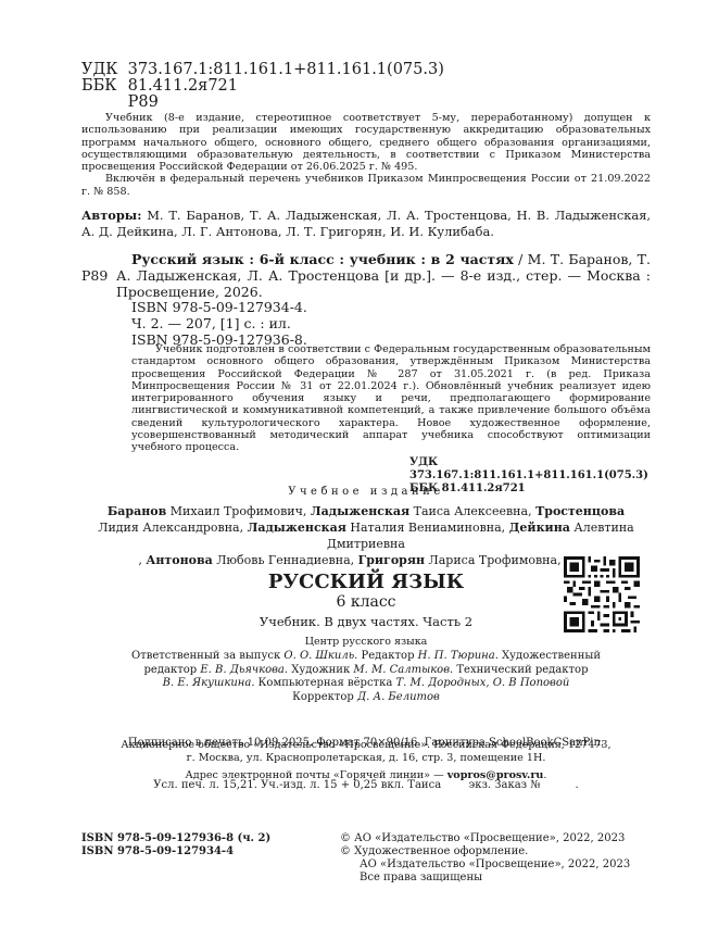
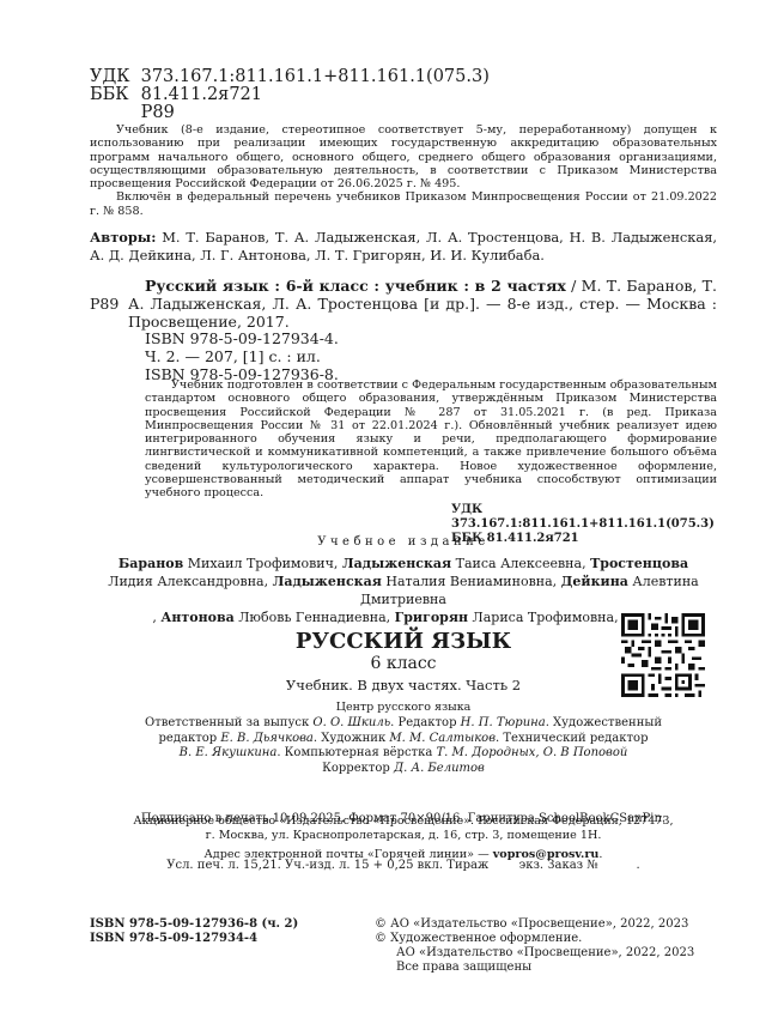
  УДК 373.167.1:811.161.1+811.161.1(075.3)
  ББК 81.411.2я721
  Р89
  Учебник (8-е издание, стереотипное соответствует 5-му, переработанному) допущен к использованию при реализации имеющих государственную аккредитацию образовательных программ начального общего, основного общего, среднего общего образования организациями, осуществляющими образовательную деятельность, в соответствии с Приказом Министерства просвещения Российской Федерации от 26.06.2025 г. № 495.
  Включён в федеральный перечень учебников Приказом Минпросвещения России от 21.09.2022 г. № 858.
  Авторы: М. Т. Баранов, Т. А. Ладыженская, Л. А. Тростенцова, Н. В. Ладыженская, А. Д. Дейкина, Л. Г. Антонова, Л. Т. Григорян, И. И. Кулибаба.
  Р89
- Русский язык : 6-й класс : учебник : в 2 частях / М. Т. Баранов, Т. А. Ладыженская, Л. А. Тростенцова [и др.]. — 8-е изд., стер. — Москва : Просвещение, 2026.
+ Русский язык : 6-й класс : учебник : в 2 частях / М. Т. Баранов, Т. А. Ладыженская, Л. А. Тростенцова [и др.]. — 8-е изд., стер. — Москва : Просвещение, 2017.
  ISBN 978-5-09-127934-4.
  Ч. 2. — 207, [1] с. : ил.
  ISBN 978-5-09-127936-8.
  Учебник подготовлен в соответствии с Федеральным государственным образовательным стандартом основного общего образования, утверждённым Приказом Министерства просвещения Российской Федерации № 287 от 31.05.2021 г. (в ред. Приказа Минпросвещения России № 31 от 22.01.2024 г.). Обновлённый учебник реализует идею интегрированного обучения языку и речи, предполагающего формирование лингвистической и коммуникативной компетенций, а также привлечение большого объёма сведений культурологического характера. Новое художественное оформление, усовершенствованный методический аппарат учебника способствуют оптимизации учебного процесса.
  УДК 373.167.1:811.161.1+811.161.1(075.3)
  ББК 81.411.2я721
  Учебное издание
  Баранов Михаил Трофимович, Ладыженская Таиса Алексеевна, Тростенцова
  Лидия Александровна, Ладыженская Наталия Вениаминовна, Дейкина Алевтина Дмитриевна
  , Антонова Любовь Геннадиевна, Григорян Лариса Трофимовна,
  РУССКИЙ ЯЗЫК
  6 класс
  Учебник. В двух частях. Часть 2
  Центр русского языка
  Ответственный за выпуск О. О. Шкиль. Редактор Н. П. Тюрина. Художественный
  редактор Е. В. Дьячкова. Художник М. М. Салтыков. Технический редактор
  В. Е. Якушкина. Компьютерная вёрстка Т. М. Дородных, О. В Поповой
  Корректор Д. А. Белитов
  Подписано в печать 10.09.2025. Формат 70×90/16. Гарнитура SchoolBookCSanPin.
- Усл. печ. л. 15,21. Уч.-изд. л. 15 + 0,25 вкл. Таиса экз. Заказ № .
+ Усл. печ. л. 15,21. Уч.-изд. л. 15 + 0,25 вкл. Тираж экз. Заказ № .
  Акционерное общество «Издательство «Просвещение». Российская Федерация, 127473,
  г. Москва, ул. Краснопролетарская, д. 16, стр. 3, помещение 1Н.
  Адрес электронной почты «Горячей линии» — vopros@prosv.ru.
  ISBN 978-5-09-127936-8 (ч. 2)
  ISBN 978-5-09-127934-4
  © АО «Издательство «Просвещение», 2022, 2023
  © Художественное оформление.
  АО «Издательство «Просвещение», 2022, 2023
  Все права защищены
